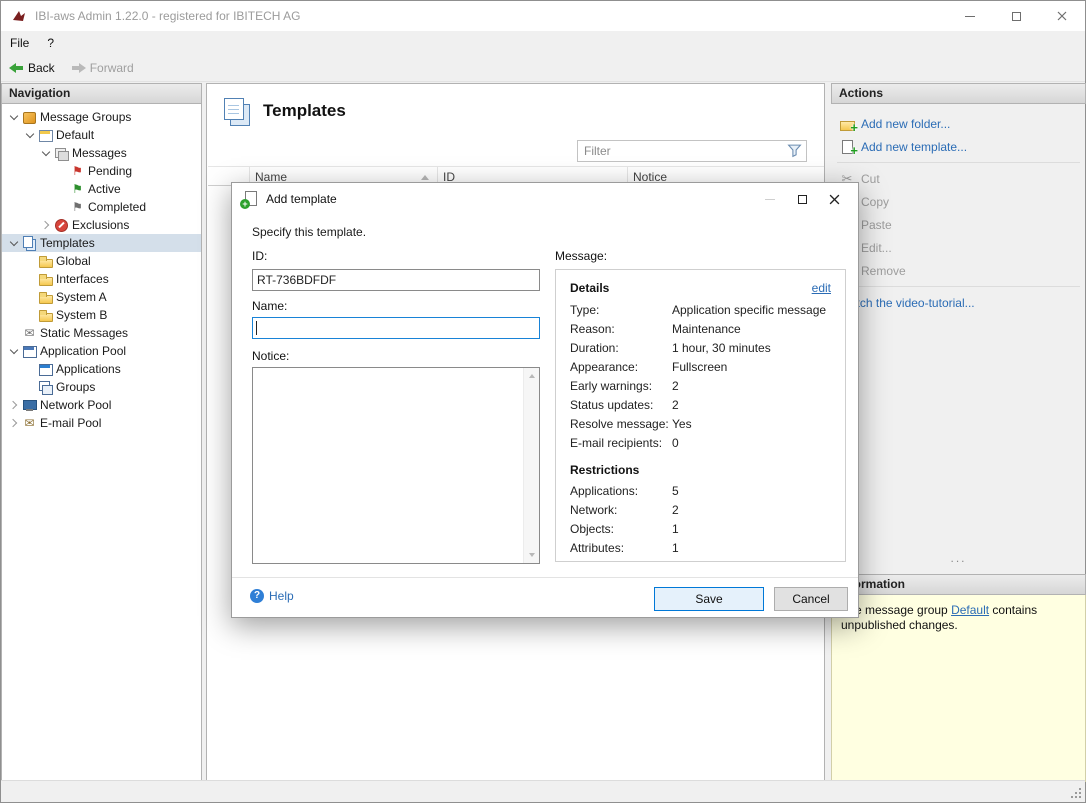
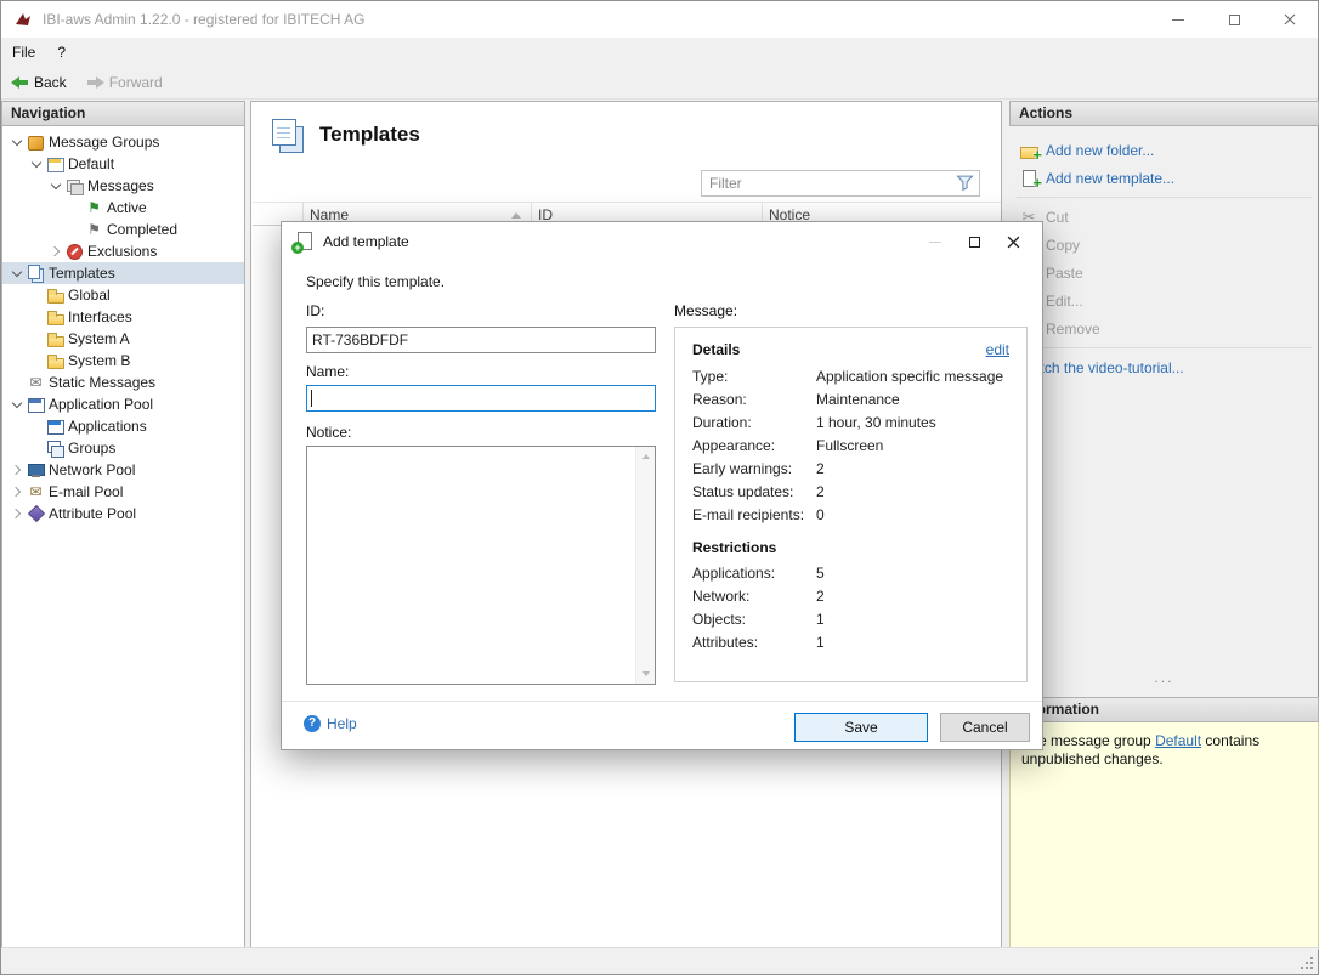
  IBI-aws Admin 1.22.0 - registered for IBITECH AG
  File
  ?
  Back
  Forward
  Navigation
  Message Groups
  Default
  Messages
- Pending
  Active
  Completed
  Exclusions
  Templates
  Global
  Interfaces
  System A
  System B
  Static Messages
  Application Pool
  Applications
  Groups
  Network Pool
  E-mail Pool
+ Attribute Pool
  Templates
  Filter
  Name
  ID
  Notice
  Actions
  Add new folder...
  Add new template...
  Cut
  Copy
  Paste
  Edit...
  Remove
  ch the video-tutorial...
  ...
  message group Default contains unpublished changes.
  Add template
  Specify this template.
  ID:
  RT-736BDFDF
  Name:
  Notice:
  Message:
  Details
  edit
  Type:
  Application specific message
  Reason:
  Maintenance
  Duration:
  1 hour, 30 minutes
  Appearance:
  Fullscreen
  Early warnings:
  2
  Status updates:
  2
- Resolve message:
- Yes
  E-mail recipients:
  0
  Restrictions
  Applications:
  5
  Network:
  2
  Objects:
  1
  Attributes:
  1
  Help
  Save
  Cancel
